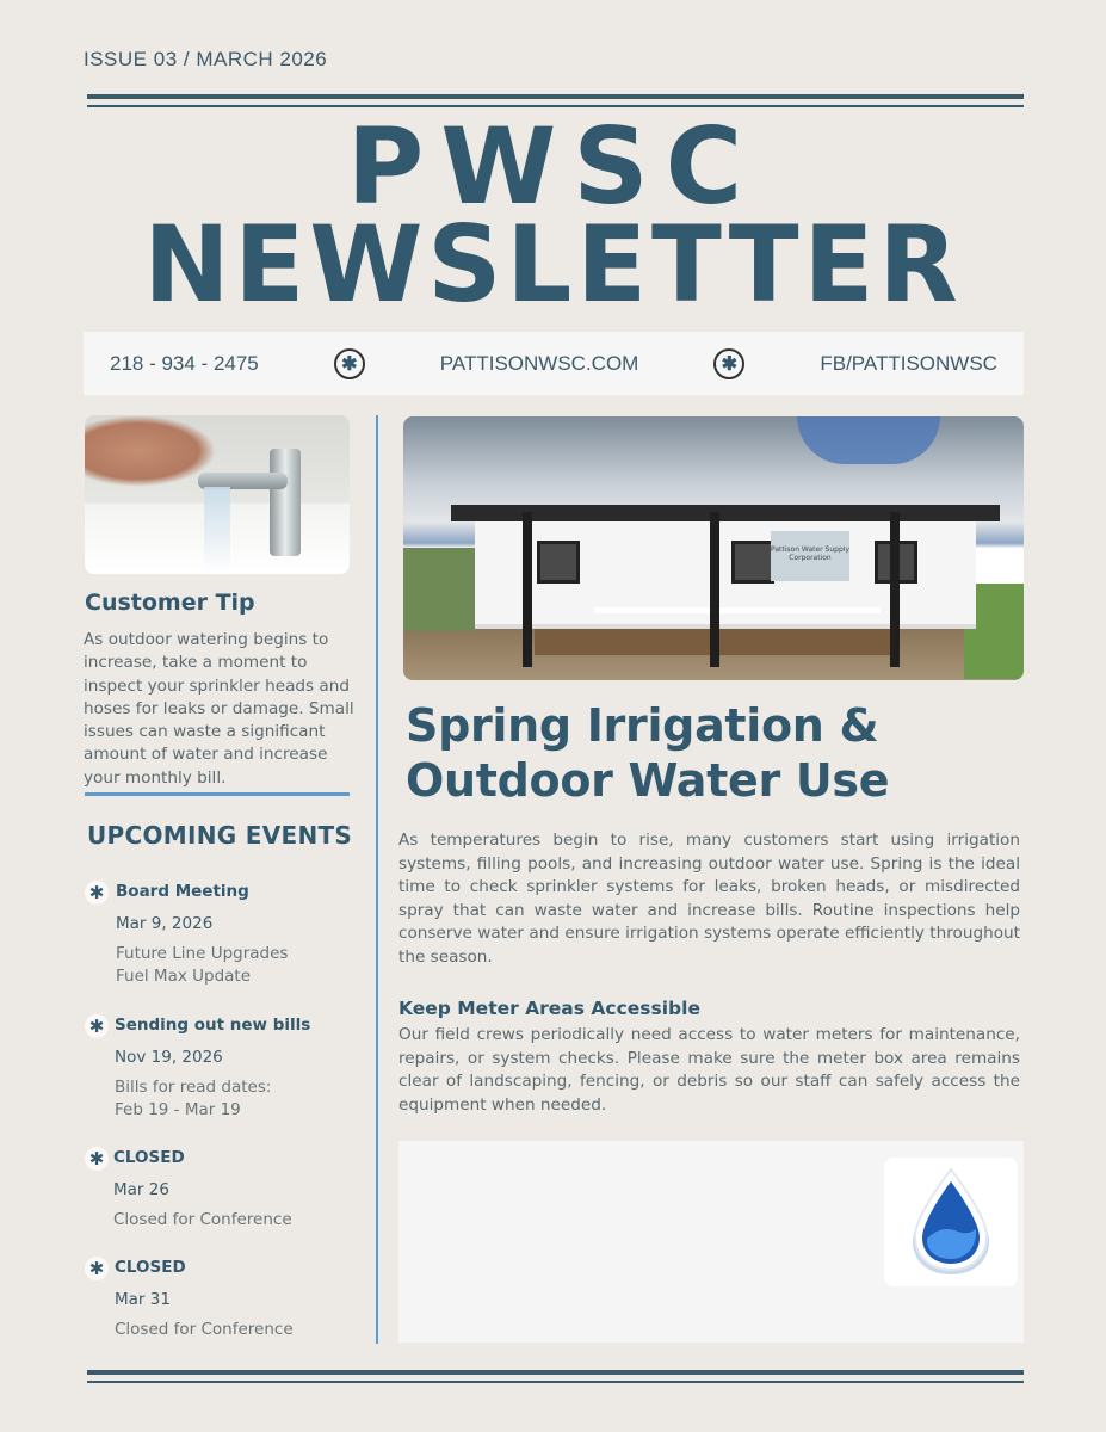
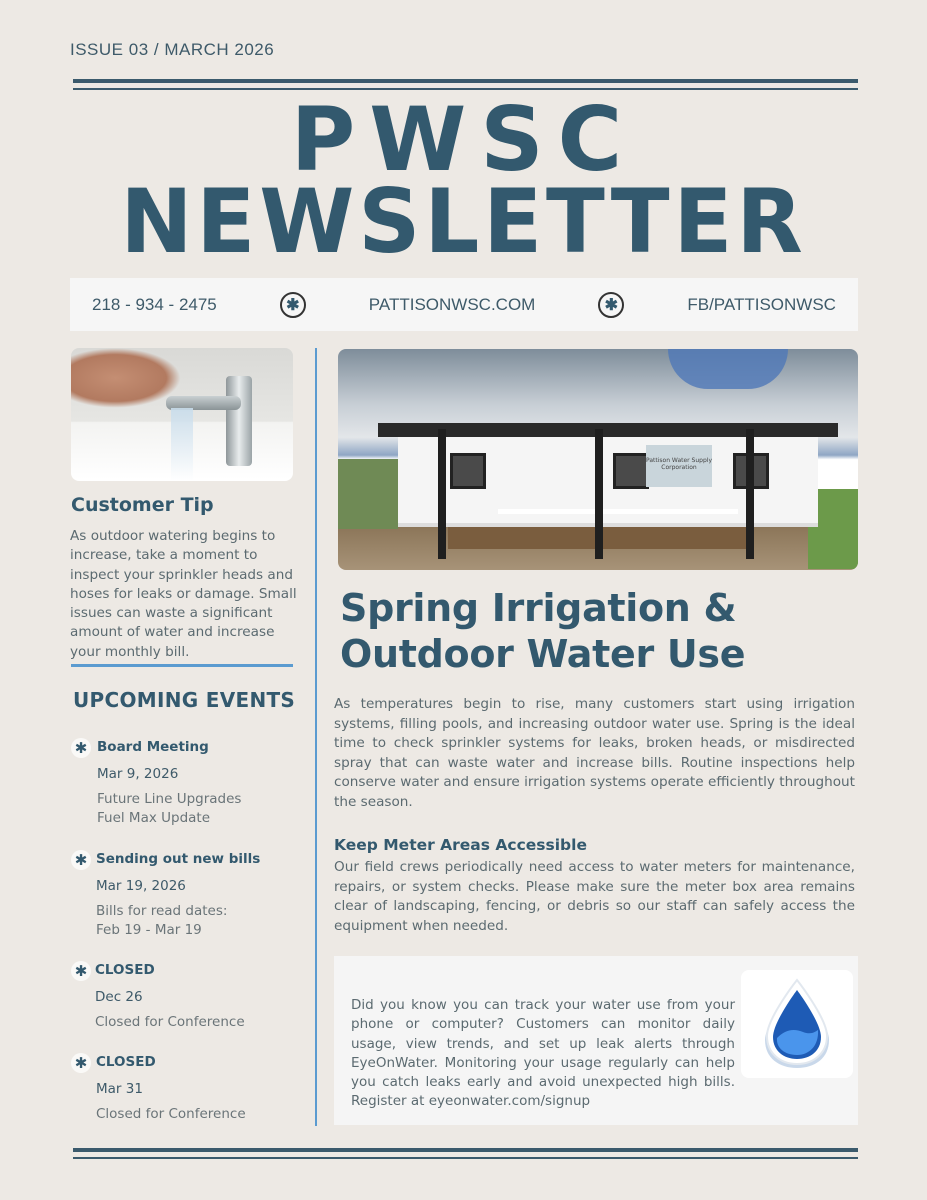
  ISSUE 03 / MARCH 2026
  PWSC
  NEWSLETTER
  218 - 934 - 2475
  ✱
  PATTISONWSC.COM
  ✱
  FB/PATTISONWSC
  Customer Tip
  As outdoor watering begins to increase, take a moment to inspect your sprinkler heads and hoses for leaks or damage. Small issues can waste a significant amount of water and increase your monthly bill.
  UPCOMING EVENTS
  ✱
  Board Meeting
  Mar 9, 2026
  Future Line Upgrades
  Fuel Max Update
  ✱
  Sending out new bills
- Nov 19, 2026
+ Mar 19, 2026
  Bills for read dates:
  Feb 19 - Mar 19
  ✱
  CLOSED
- Mar 26
+ Dec 26
  Closed for Conference
  ✱
  CLOSED
  Mar 31
  Closed for Conference
  Spring Irrigation & Outdoor Water Use
  As temperatures begin to rise, many customers start using irrigation systems, filling pools, and increasing outdoor water use. Spring is the ideal time to check sprinkler systems for leaks, broken heads, or misdirected spray that can waste water and increase bills. Routine inspections help conserve water and ensure irrigation systems operate efficiently throughout the season.
  Keep Meter Areas Accessible
  Our field crews periodically need access to water meters for maintenance, repairs, or system checks. Please make sure the meter box area remains clear of landscaping, fencing, or debris so our staff can safely access the equipment when needed.
+ Did you know you can track your water use from your phone or computer? Customers can monitor daily usage, view trends, and set up leak alerts through EyeOnWater. Monitoring your usage regularly can help you catch leaks early and avoid unexpected high bills. Register at eyeonwater.com/signup
